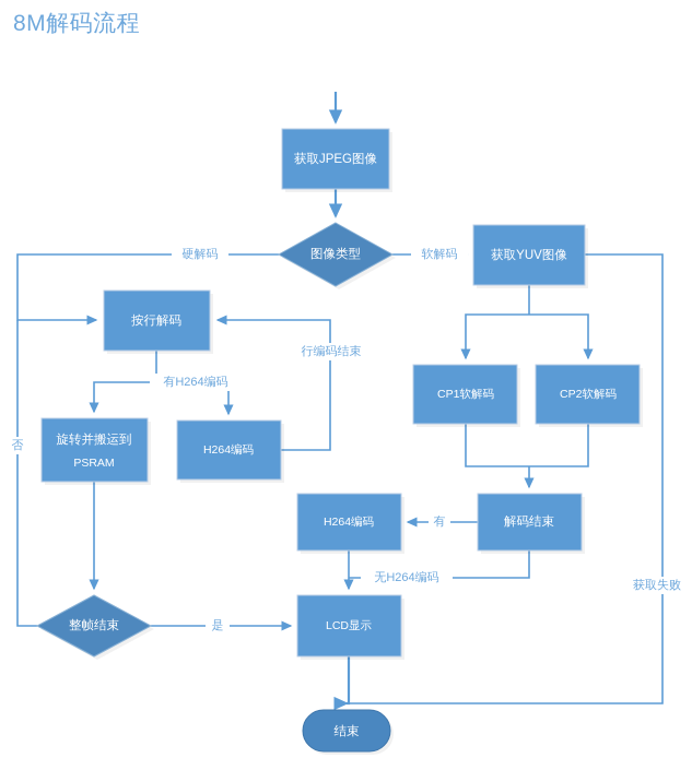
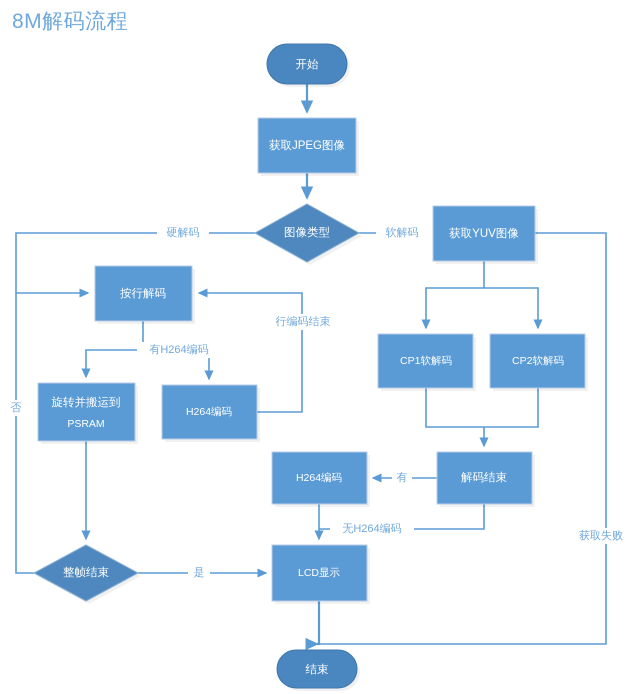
  8M解码流程
+ 开始
  获取JPEG图像
  图像类型
  获取YUV图像
  按行解码
  CP1软解码
  CP2软解码
  旋转并搬运到
  PSRAM
  H264编码
  解码结束
  H264编码
  整帧结束
  LCD显示
  结束
  硬解码
  软解码
  有H264编码
  行编码结束
  否
  是
  有
  无H264编码
  获取失败
